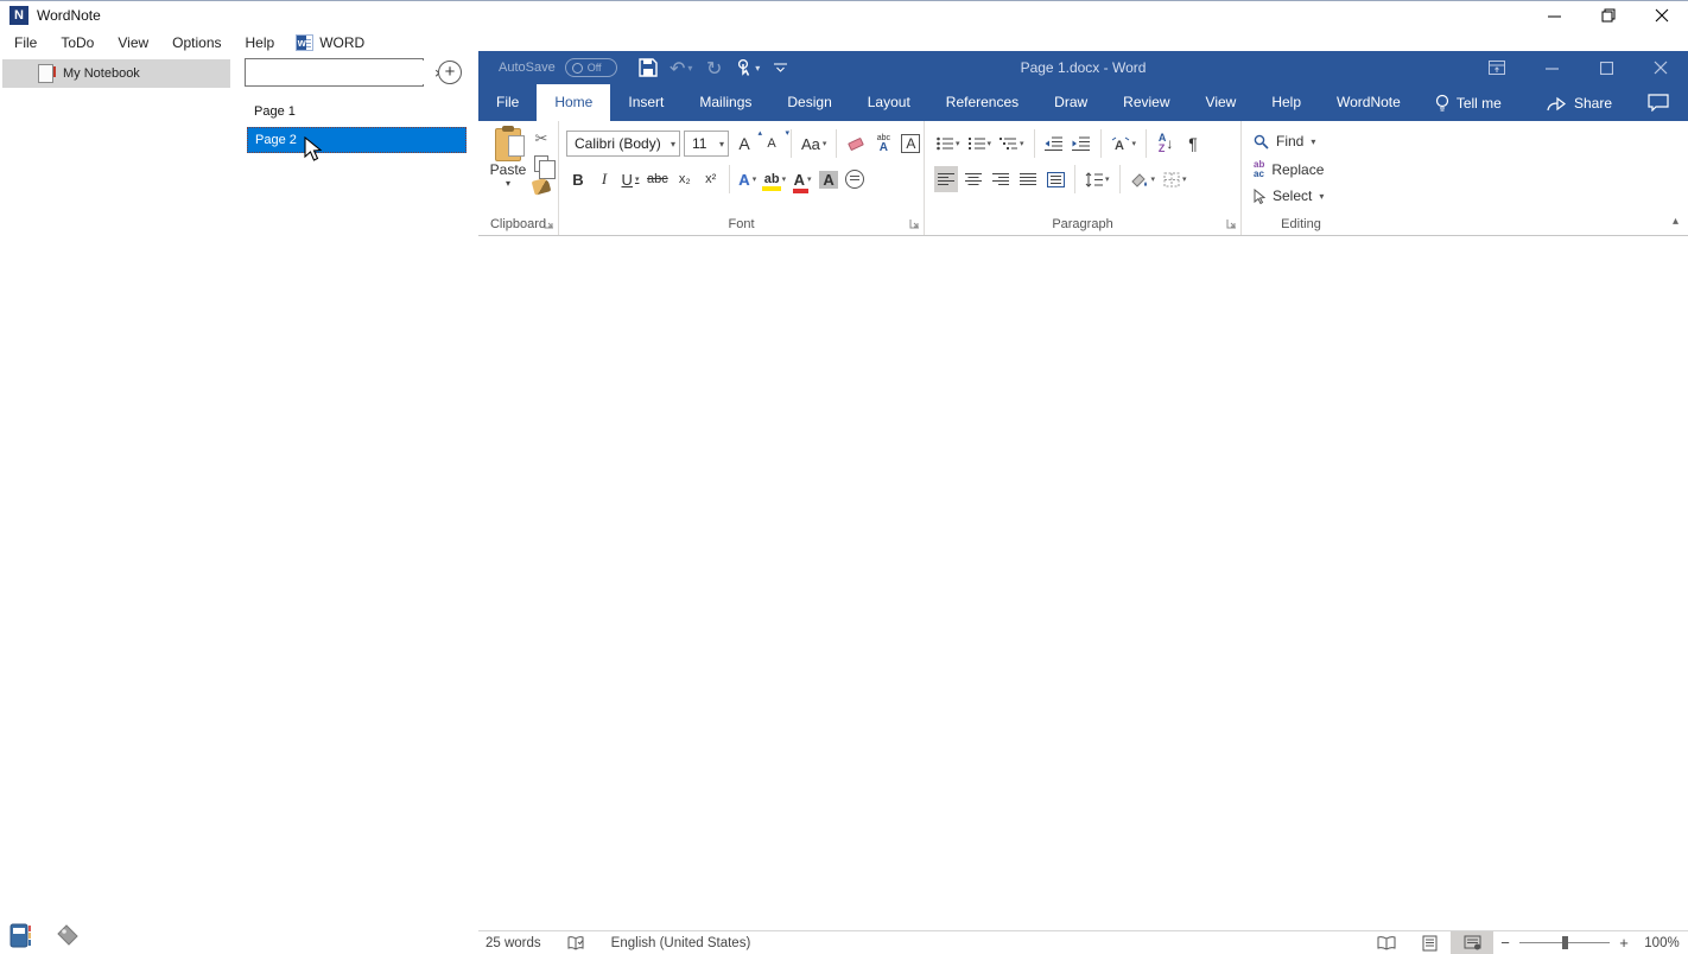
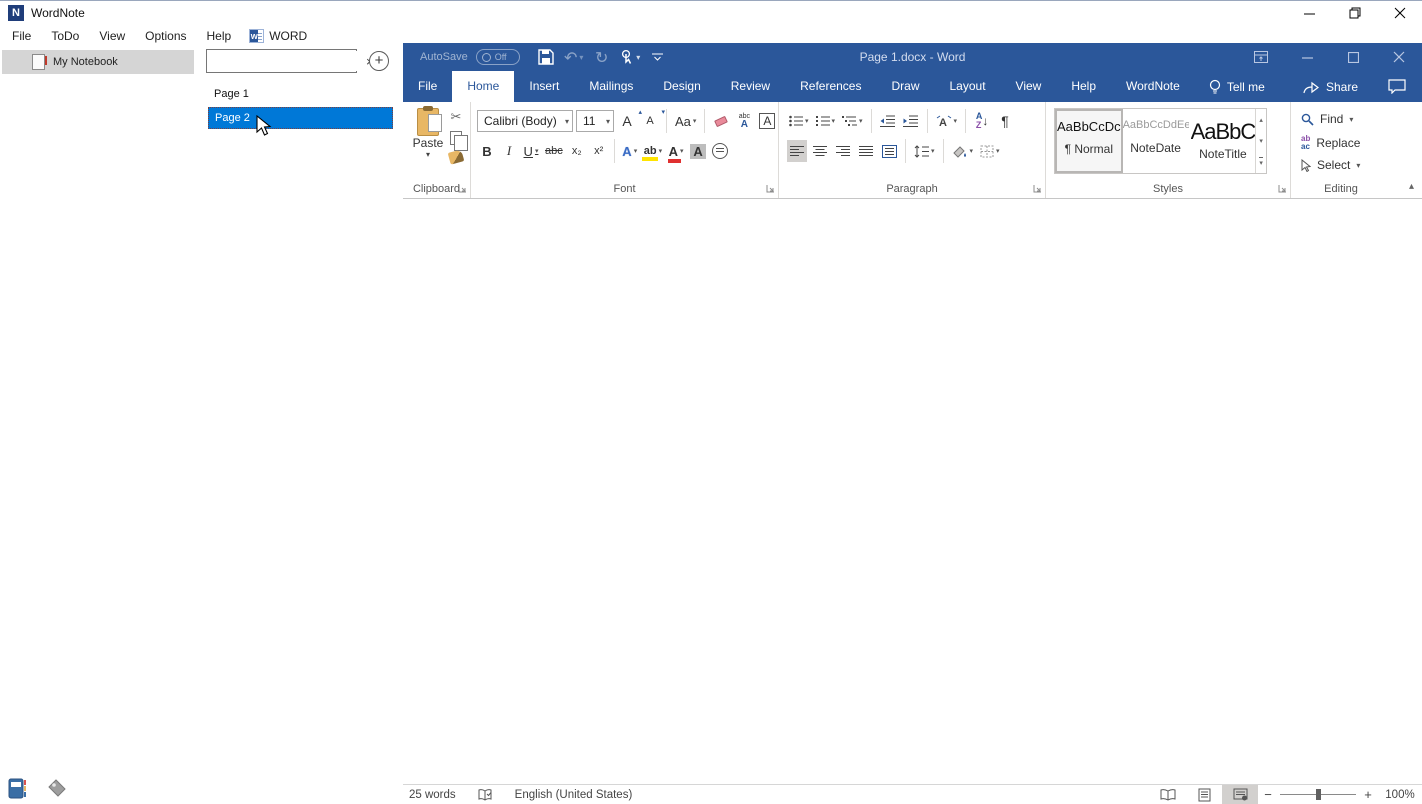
  N
  WordNote
  File
  ToDo
  View
  Options
  Help
  w
  WORD
  My Notebook
  +
  Page 1
  Page 2
  AutoSave
  Off
  ↶
  ▾
  ↻
  ▾
  Page 1.docx - Word
  File
  Home
  Insert
  Mailings
  Design
- Layout
+ Review
  References
  Draw
- Review
+ Layout
  View
  Help
  WordNote
  Tell me
  Share
  Paste
  ▾
  ✂
  Clipboard
  Calibri (Body)
  ▾
  11
  ▾
  A
  A
  Aa
  A
  A
  B
  I
  U
  abc
  x₂
  x²
  A
  ab
  A
  A
  Font
  A
  A
  Z
  ↓
  ¶
  Paragraph
+ AaBbCcDc
+ ¶ Normal
+ AaBbCcDdEe
+ NoteDate
+ AaBbC
+ NoteTitle
+ Styles
  Find
  ▾
  ab
  ac
  Replace
  Select
  ▾
  Editing
  ▴
  25 words
  English (United States)
  −
  +
  100%
